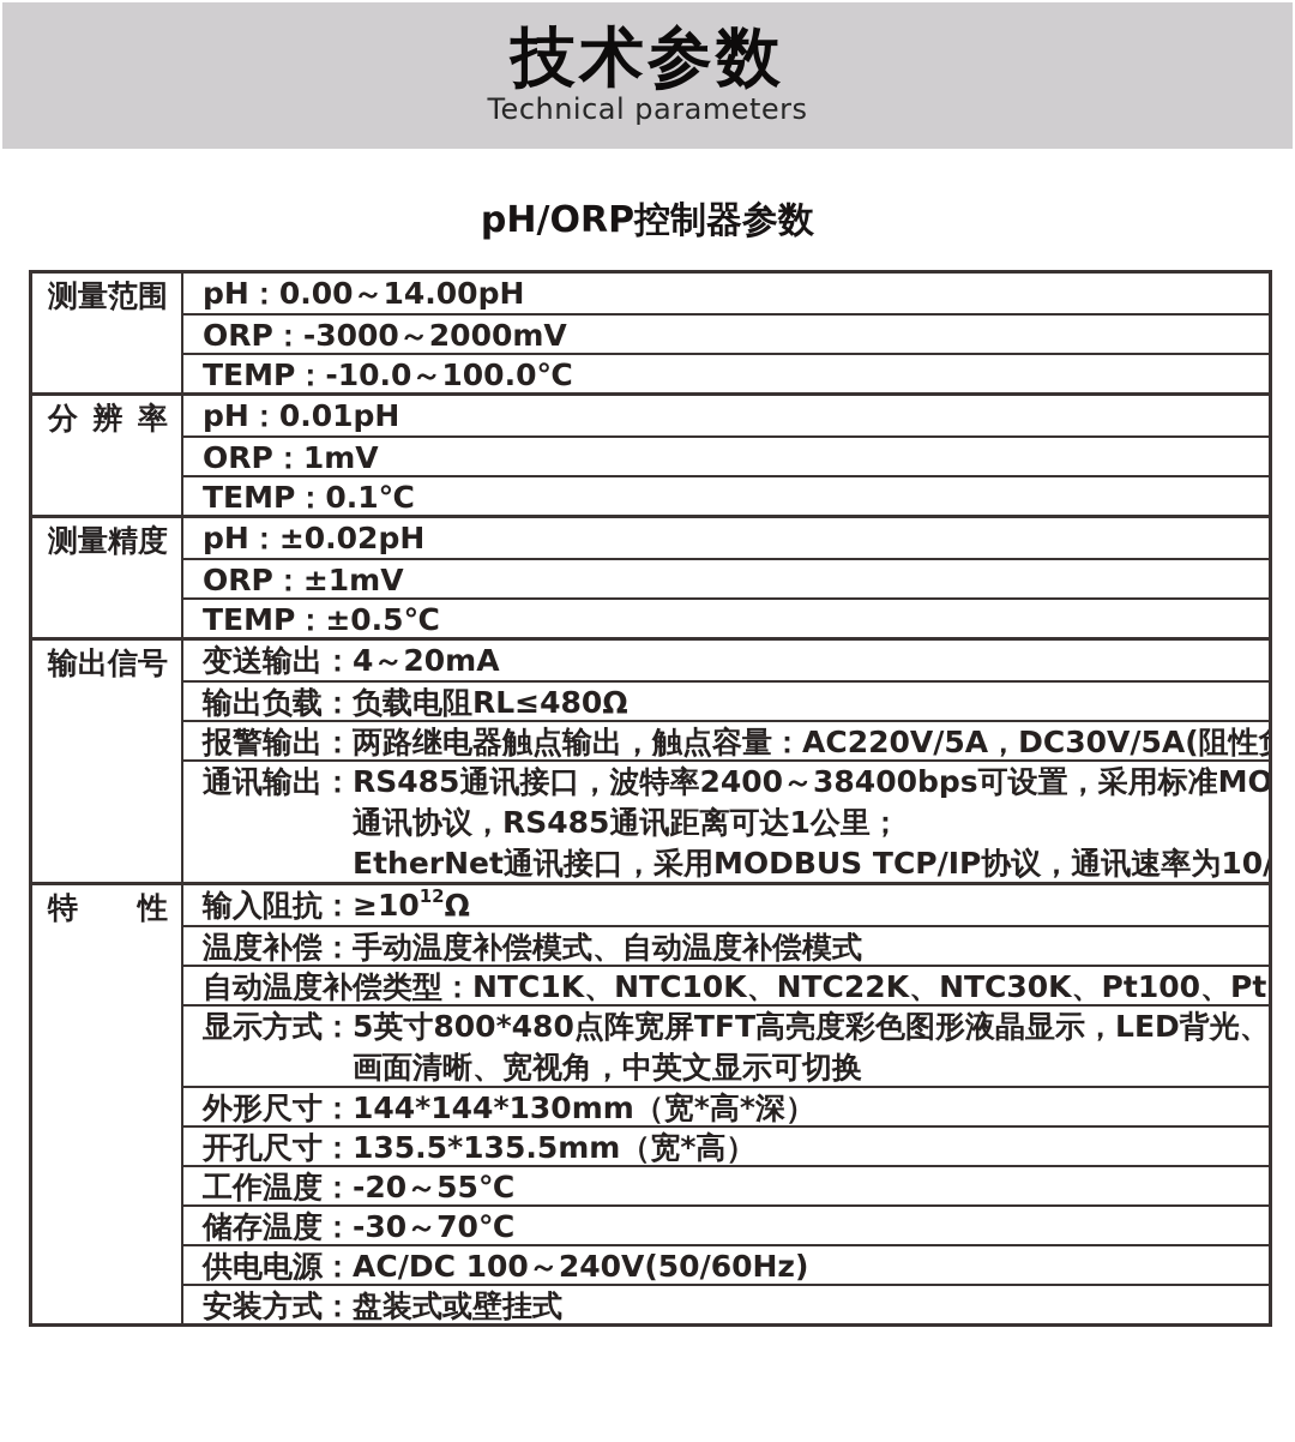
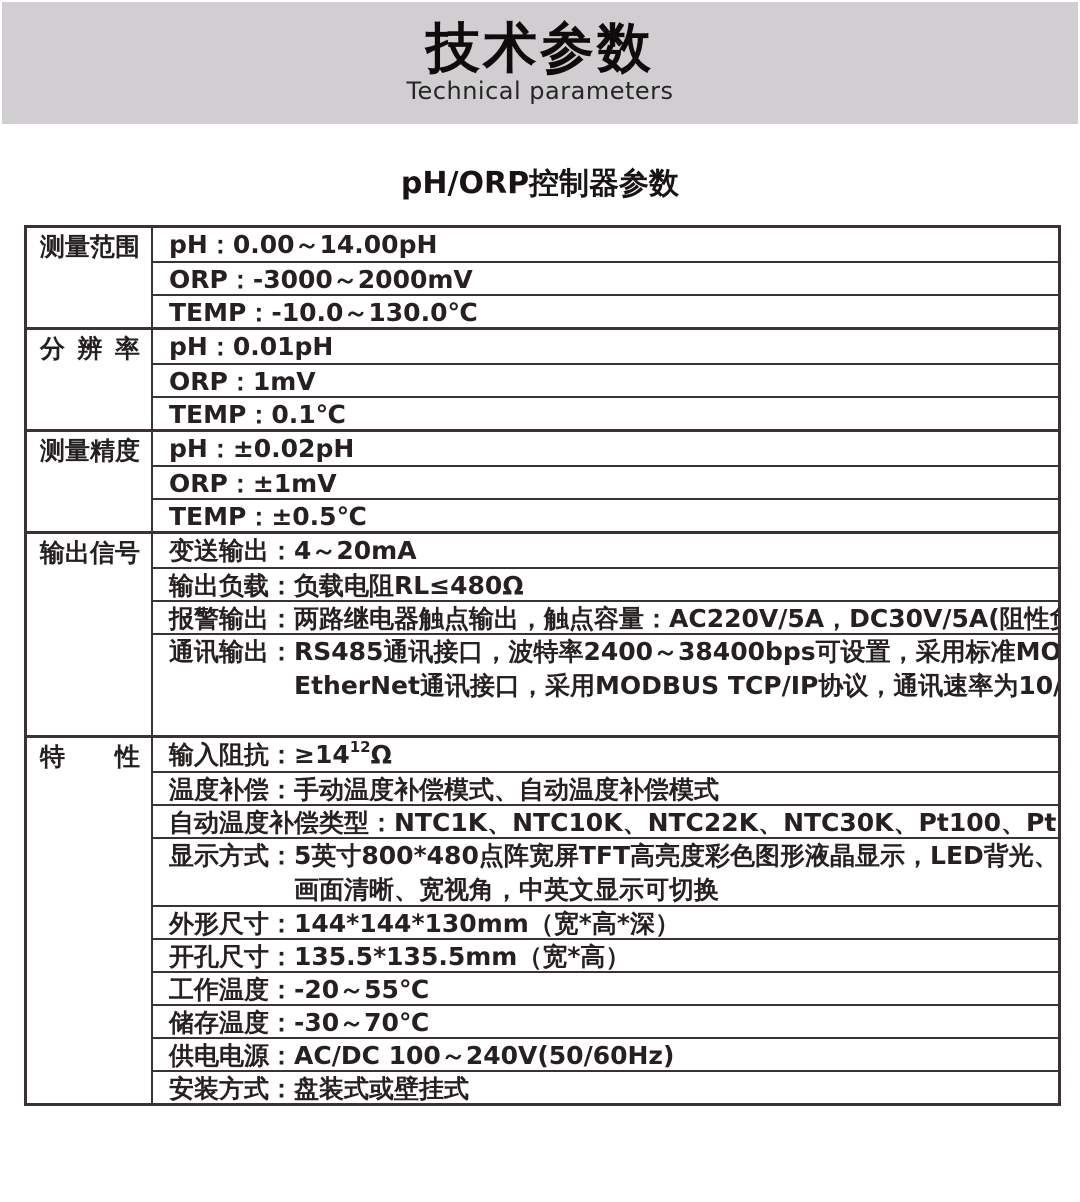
  技术参数
  Technical parameters
  pH/ORP控制器参数
  测量范围
  pH：0.00～14.00pH
  ORP：-3000～2000mV
- TEMP：-10.0～100.0℃
+ TEMP：-10.0～130.0℃
  分辨率
  pH：0.01pH
  ORP：1mV
  TEMP：0.1℃
  测量精度
  pH：±0.02pH
  ORP：±1mV
  TEMP：±0.5℃
  输出信号
  变送输出：4～20mA
  输出负载：负载电阻RL≤480Ω
  报警输出：两路继电器触点输出，触点容量：AC220V/5A，DC30V/5A(阻性
  通讯输出：
  RS485通讯接口，波特率2400～38400bps可设置，采用标准MO
- 通讯协议，RS485通讯距离可达1公里；
  EtherNet通讯接口，采用MODBUS TCP/IP协议，通讯速率为10/
  特性
- 输入阻抗：≥1012Ω
+ 输入阻抗：≥1412Ω
  温度补偿：手动温度补偿模式、自动温度补偿模式
  自动温度补偿类型：NTC1K、NTC10K、NTC22K、NTC30K、Pt100、Pt
  显示方式：
  5英寸800*480点阵宽屏TFT高亮度彩色图形液晶显示，LED背光、
  画面清晰、宽视角，中英文显示可切换
  外形尺寸：144*144*130mm（宽*高*深）
  开孔尺寸：135.5*135.5mm（宽*高）
  工作温度：-20～55℃
  储存温度：-30～70℃
  供电电源：AC/DC 100～240V(50/60Hz)
  安装方式：盘装式或壁挂式
